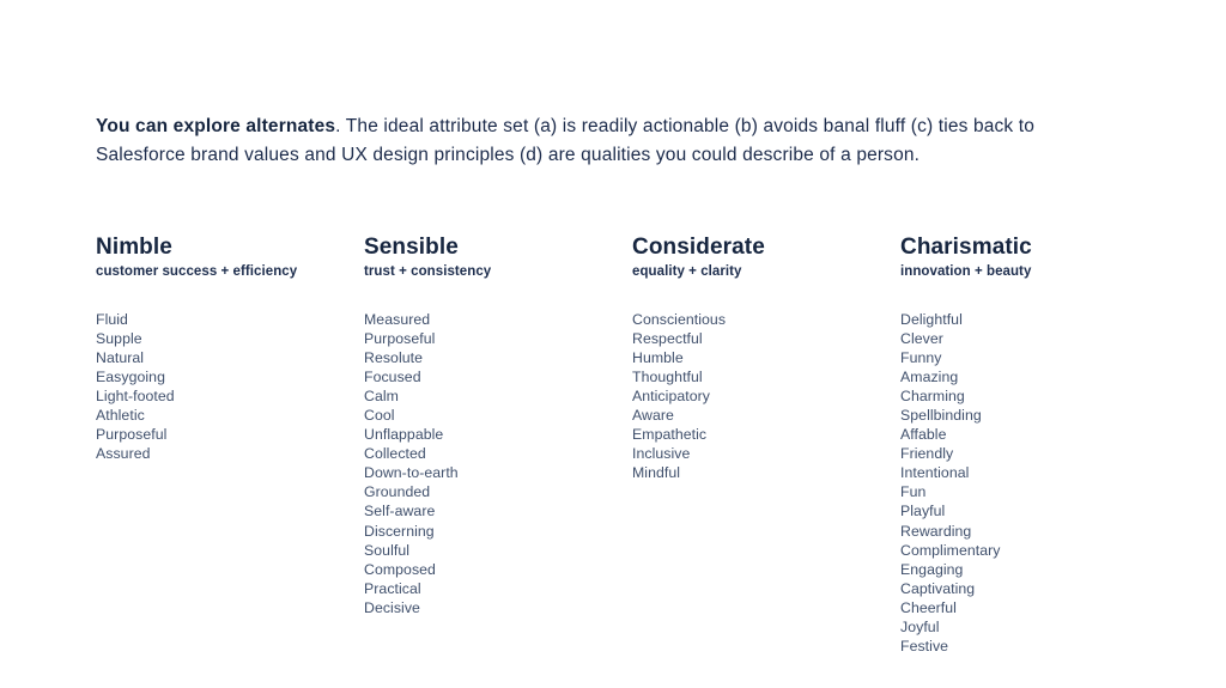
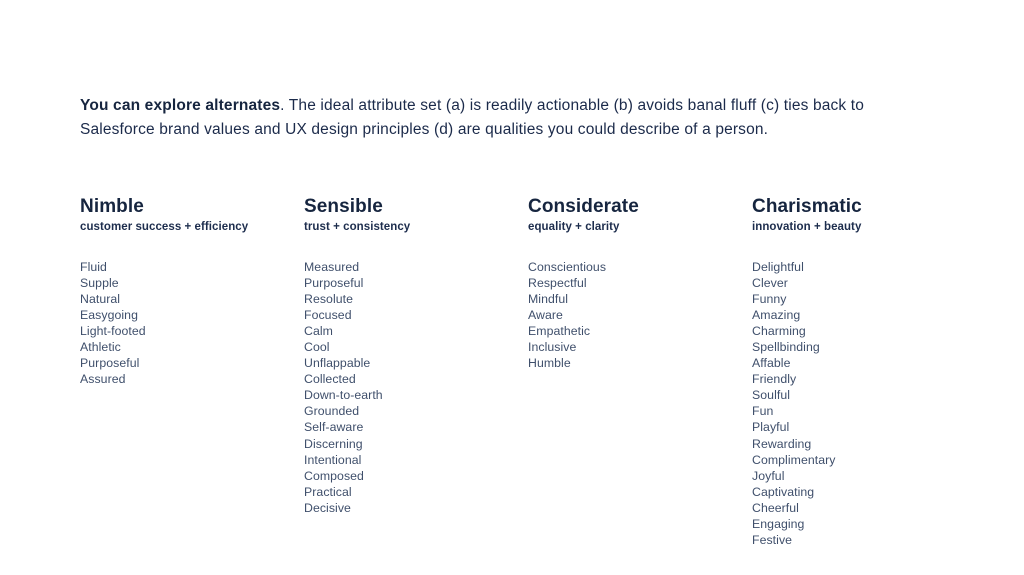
  You can explore alternates. The ideal attribute set (a) is readily actionable (b) avoids banal fluff (c) ties back to Salesforce brand values and UX design principles (d) are qualities you could describe of a person.
  Nimble
  customer success + efficiency
  Fluid
  Supple
  Natural
  Easygoing
  Light-footed
  Athletic
  Purposeful
  Assured
  Sensible
  trust + consistency
  Measured
  Purposeful
  Resolute
  Focused
  Calm
  Cool
  Unflappable
  Collected
  Down-to-earth
  Grounded
  Self-aware
  Discerning
- Soulful
+ Intentional
  Composed
  Practical
  Decisive
  Considerate
  equality + clarity
  Conscientious
  Respectful
- Humble
+ Mindful
- Thoughtful
- Anticipatory
  Aware
  Empathetic
  Inclusive
- Mindful
+ Humble
  Charismatic
  innovation + beauty
  Delightful
  Clever
  Funny
  Amazing
  Charming
  Spellbinding
  Affable
  Friendly
- Intentional
+ Soulful
  Fun
  Playful
  Rewarding
  Complimentary
- Engaging
+ Joyful
  Captivating
  Cheerful
- Joyful
+ Engaging
  Festive
